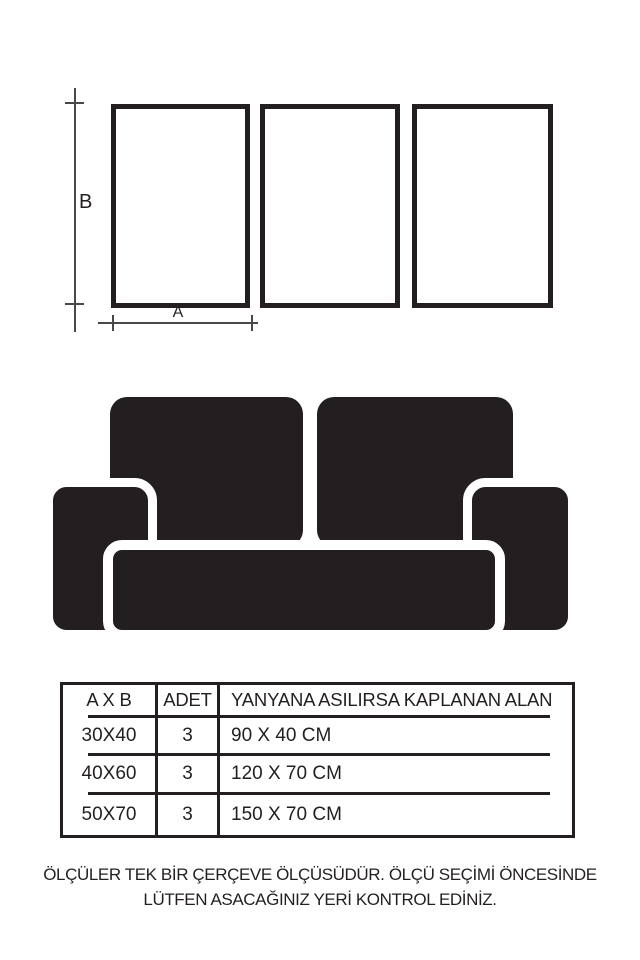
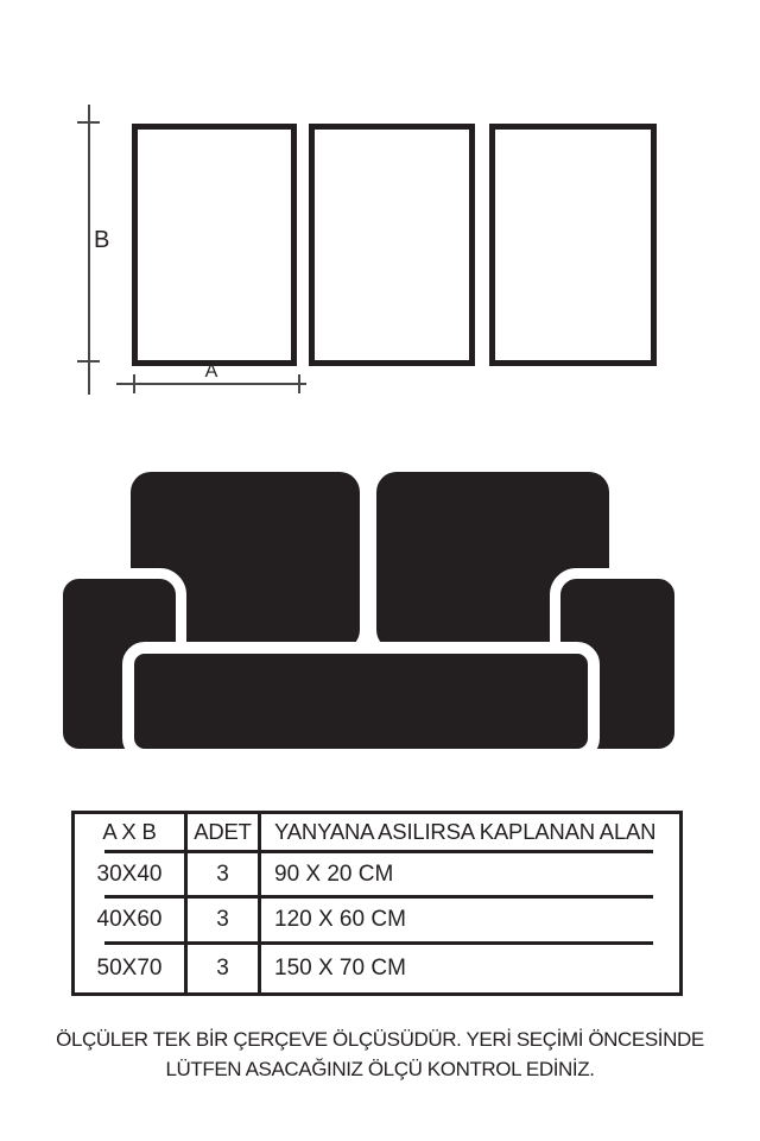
  B
  A
  A X B
  ADET
  YANYANA ASILIRSA KAPLANAN ALAN
  30X40
  3
- 90 X 40 CM
+ 90 X 20 CM
  40X60
  3
- 120 X 70 CM
+ 120 X 60 CM
  50X70
  3
  150 X 70 CM
- ÖLÇÜLER TEK BİR ÇERÇEVE ÖLÇÜSÜDÜR. ÖLÇÜ SEÇİMİ ÖNCESİNDE
+ ÖLÇÜLER TEK BİR ÇERÇEVE ÖLÇÜSÜDÜR. YERİ SEÇİMİ ÖNCESİNDE
- LÜTFEN ASACAĞINIZ YERİ KONTROL EDİNİZ.
+ LÜTFEN ASACAĞINIZ ÖLÇÜ KONTROL EDİNİZ.
